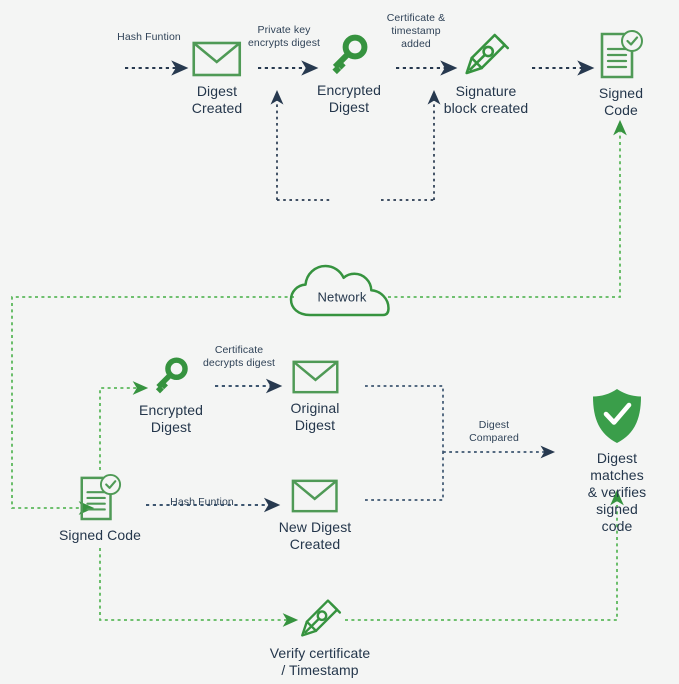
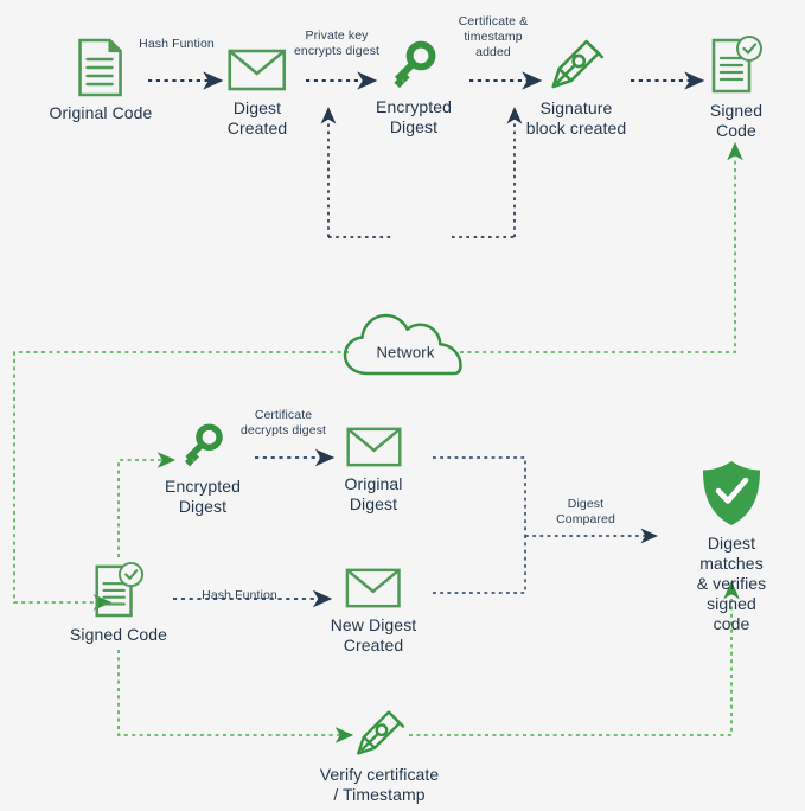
+ Original Code
  Digest
  Created
  Encrypted
  Digest
  Signature
  block created
  Signed Code
  Hash Funtion
  Private key
  encrypts digest
  Certificate &
  timestamp
  added
  Network
  Encrypted
  Digest
  Original
  Digest
  Signed Code
  New Digest
  Created
  Verify certificate
  / Timestamp
  Digest matches
  & verifies signed
  code
  Certificate
  decrypts digest
  Hash Funtion
  Digest
  Compared
